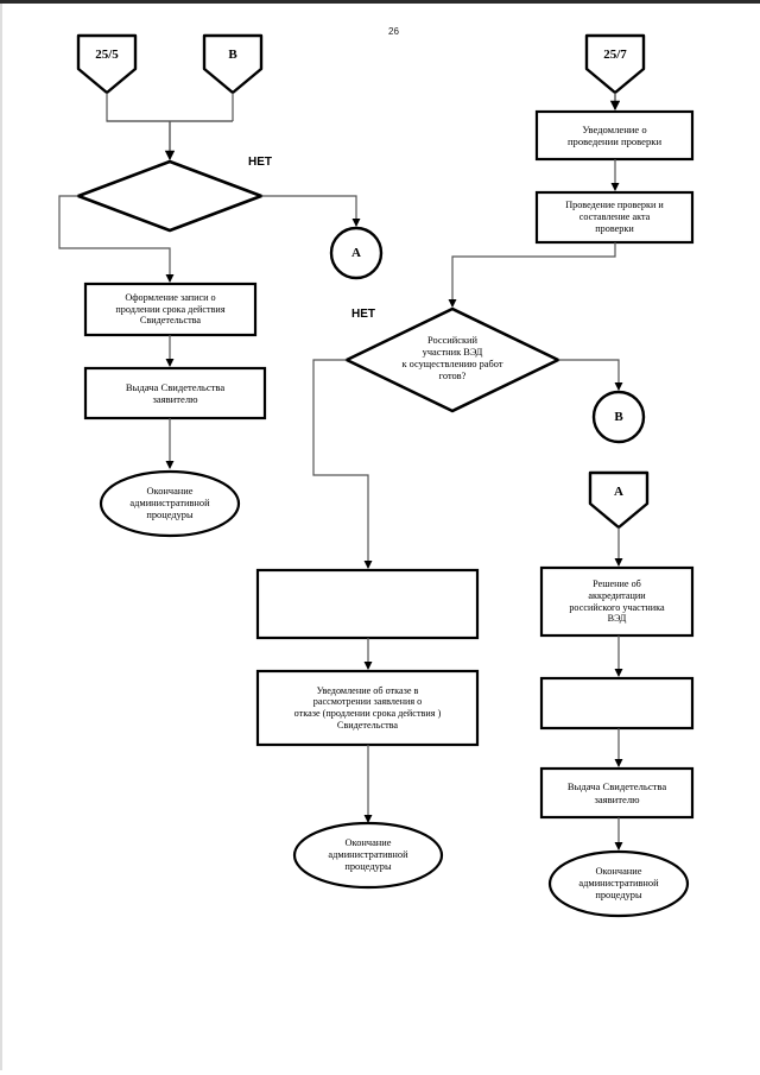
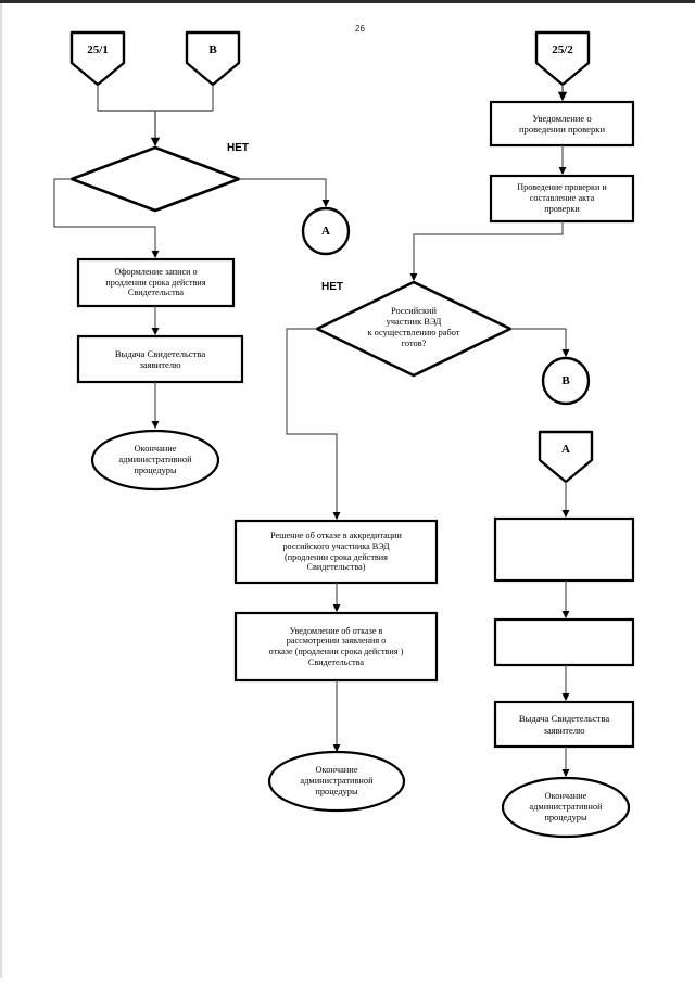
  26
- 25/5
+ 25/1
  В
- 25/7
+ 25/2
  НЕТ
  НЕТ
  А
  В
  А
  Российский
  участник ВЭД
  к осуществлению работ
  готов?
  Оформление записи о
  продлении срока действия
  Свидетельства
  Выдача Свидетельства
  заявителю
  Окончание
  административной
  процедуры
  Уведомление о
  проведении проверки
  Проведение проверки и
  составление акта
  проверки
+ Решение об отказе в аккредитации
+ российского участника ВЭД
+ (продлении срока действия
+ Свидетельства)
  Уведомление об отказе в
  рассмотрении заявления о
  отказе (продлении срока действия )
  Свидетельства
  Окончание
  административной
  процедуры
- Решение об
- аккредитации
- российского участника
- ВЭД
  Выдача Свидетельства
  заявителю
  Окончание
  административной
  процедуры
